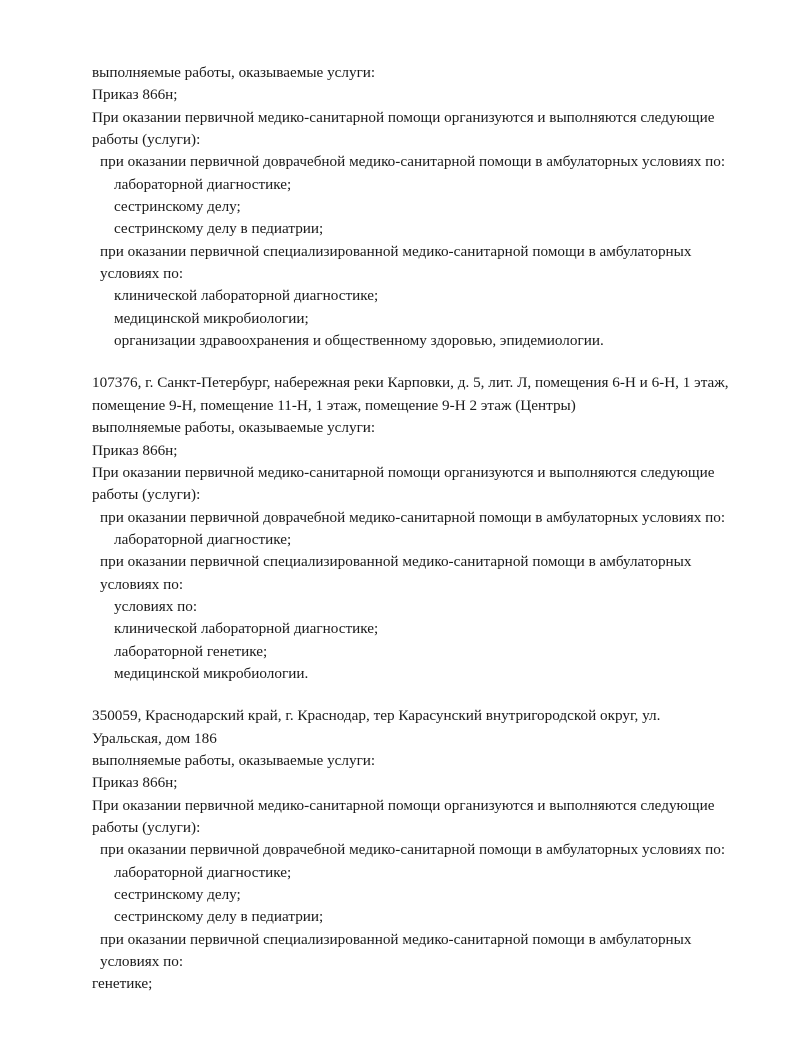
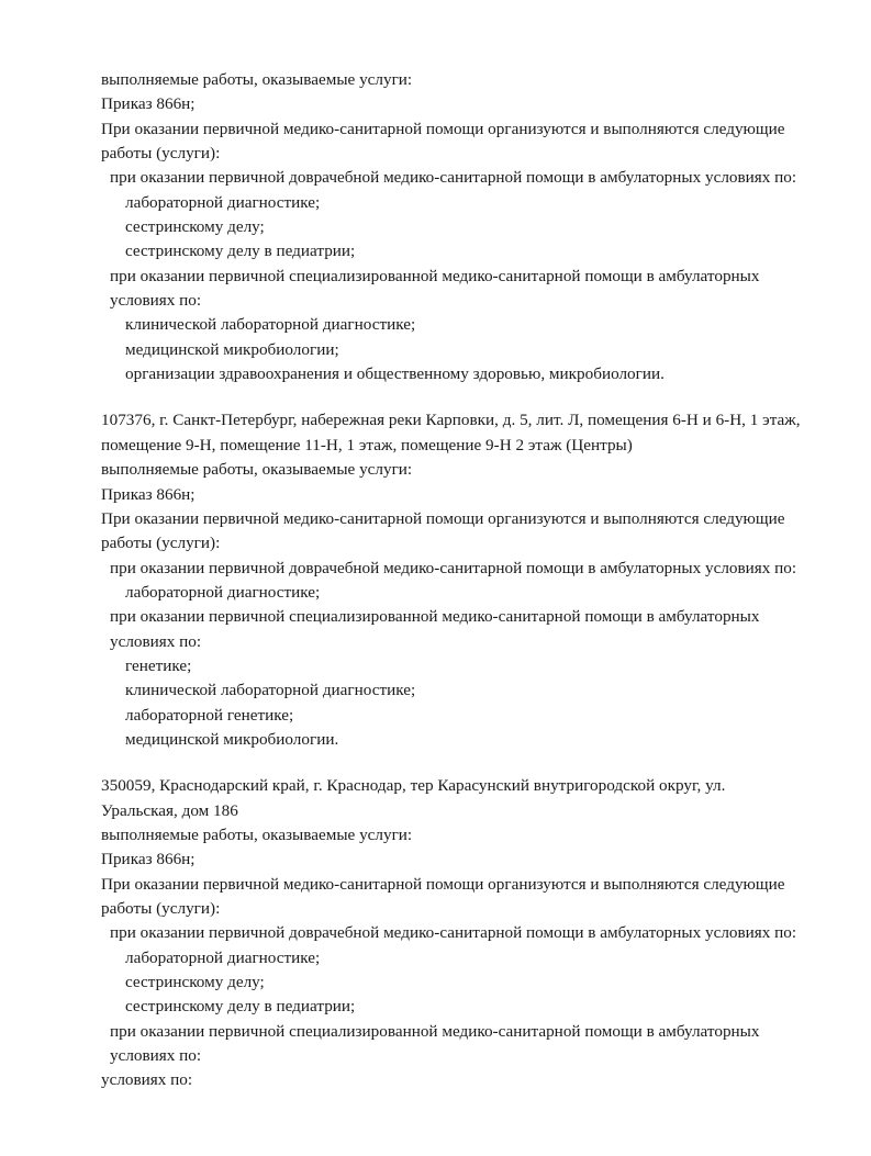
  выполняемые работы, оказываемые услуги:
  Приказ 866н;
  При оказании первичной медико-санитарной помощи организуются и выполняются следующие работы (услуги):
  при оказании первичной доврачебной медико-санитарной помощи в амбулаторных условиях по:
  лабораторной диагностике;
  сестринскому делу;
  сестринскому делу в педиатрии;
  при оказании первичной специализированной медико-санитарной помощи в амбулаторных условиях по:
  клинической лабораторной диагностике;
  медицинской микробиологии;
- организации здравоохранения и общественному здоровью, эпидемиологии.
+ организации здравоохранения и общественному здоровью, микробиологии.
  107376, г. Санкт-Петербург, набережная реки Карповки, д. 5, лит. Л, помещения 6-Н и 6-Н, 1 этаж, помещение 9-Н, помещение 11-Н, 1 этаж, помещение 9-Н 2 этаж (Центры)
  выполняемые работы, оказываемые услуги:
  Приказ 866н;
  При оказании первичной медико-санитарной помощи организуются и выполняются следующие работы (услуги):
  при оказании первичной доврачебной медико-санитарной помощи в амбулаторных условиях по:
  лабораторной диагностике;
  при оказании первичной специализированной медико-санитарной помощи в амбулаторных условиях по:
- условиях по:
+ генетике;
  клинической лабораторной диагностике;
  лабораторной генетике;
  медицинской микробиологии.
  350059, Краснодарский край, г. Краснодар, тер Карасунский внутригородской округ, ул. Уральская, дом 186
  выполняемые работы, оказываемые услуги:
  Приказ 866н;
  При оказании первичной медико-санитарной помощи организуются и выполняются следующие работы (услуги):
  при оказании первичной доврачебной медико-санитарной помощи в амбулаторных условиях по:
  лабораторной диагностике;
  сестринскому делу;
  сестринскому делу в педиатрии;
  при оказании первичной специализированной медико-санитарной помощи в амбулаторных условиях по:
- генетике;
+ условиях по:
